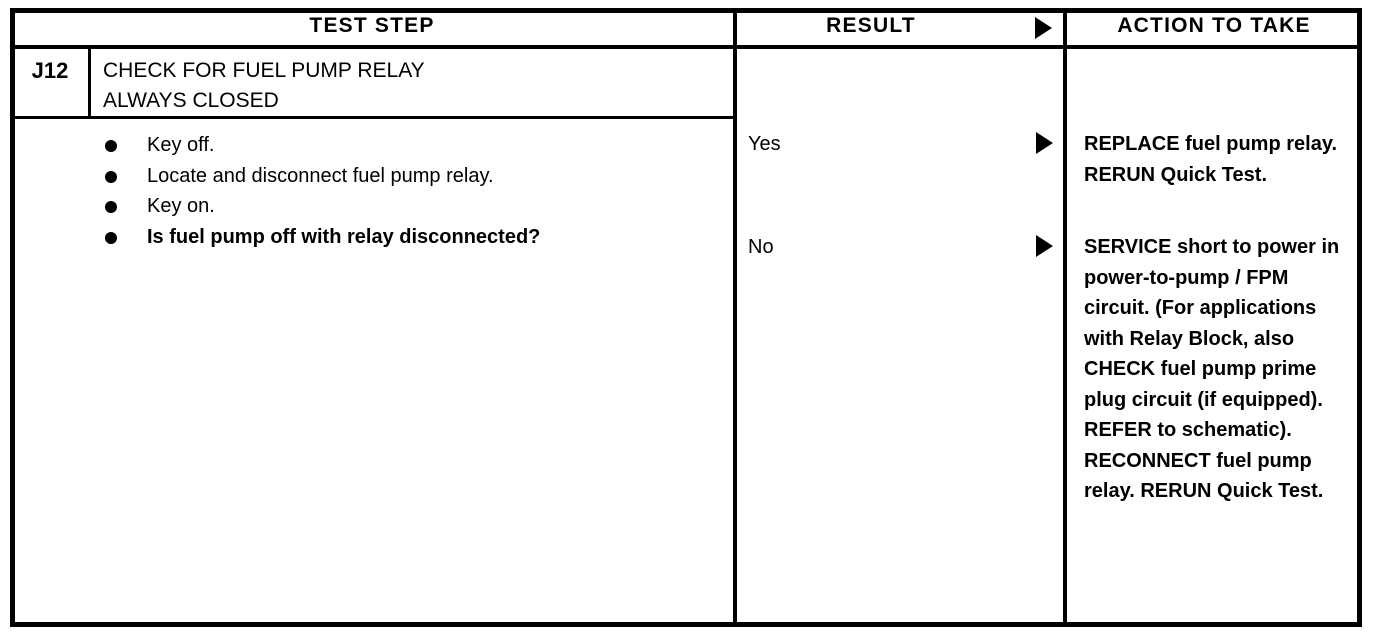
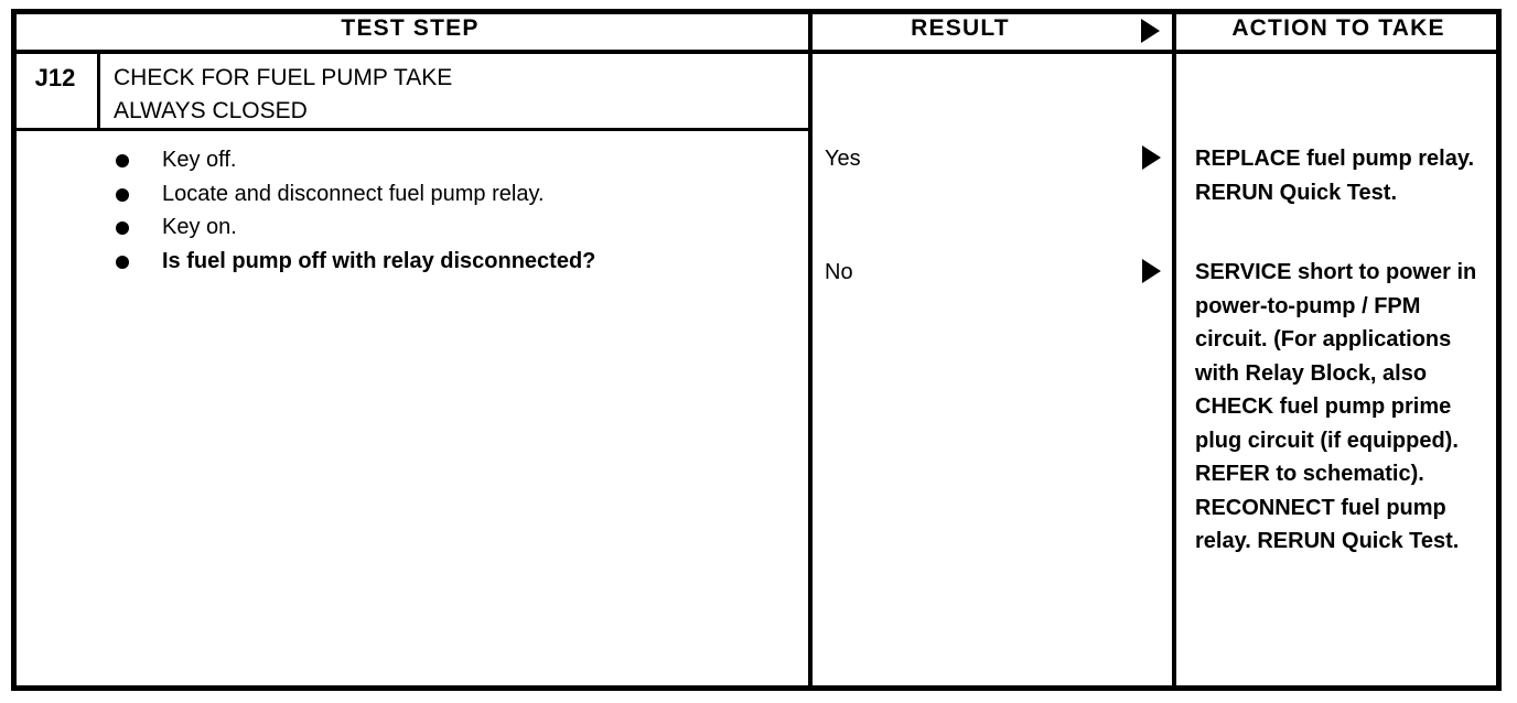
  TEST STEP
  RESULT
  ACTION TO TAKE
  J12
- CHECK FOR FUEL PUMP RELAY
+ CHECK FOR FUEL PUMP TAKE
  ALWAYS CLOSED
  Key off.
  Locate and disconnect fuel pump relay.
  Key on.
  Is fuel pump off with relay disconnected?
  Yes
  No
  REPLACE fuel pump relay. RERUN Quick Test.
  SERVICE short to power in power-to-pump / FPM circuit. (For applications with Relay Block, also CHECK fuel pump prime plug circuit (if equipped). REFER to schematic). RECONNECT fuel pump relay. RERUN Quick Test.
